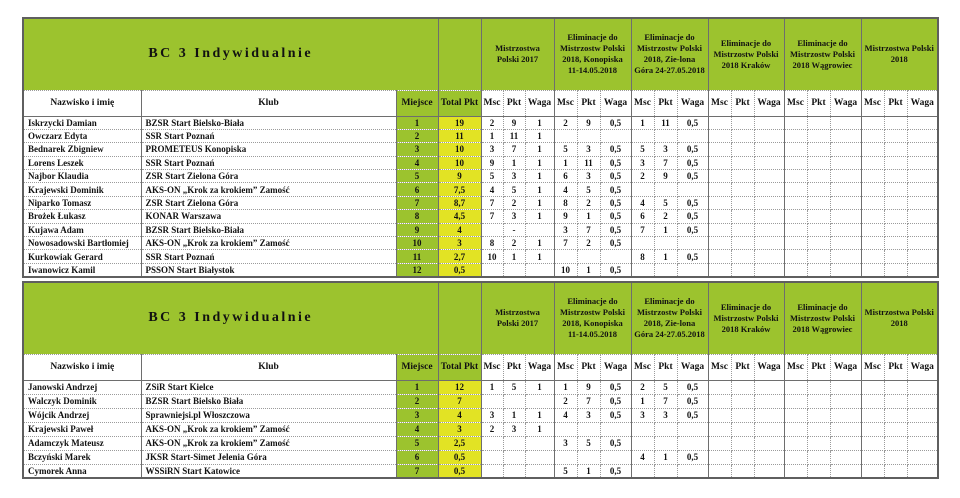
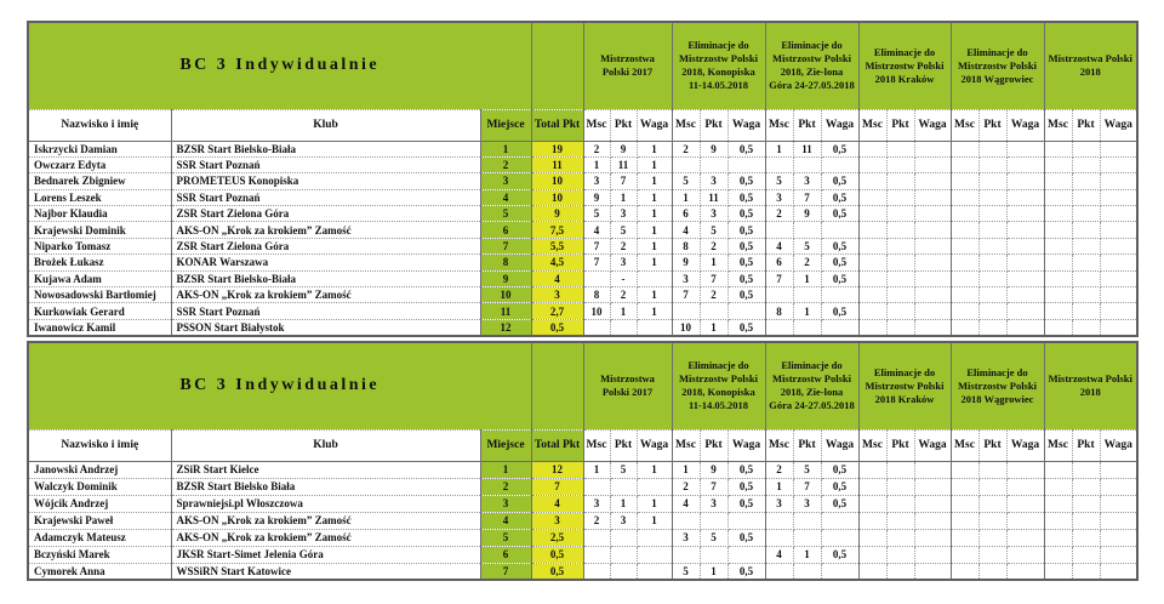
  BC 3 Indywidualnie		Mistrzostwa Polski 2017	Eliminacje do Mistrzostw Polski 2018, Konopiska 11-14.05.2018	Eliminacje do Mistrzostw Polski 2018, Zie-lona Góra 24-27.05.2018	Eliminacje do Mistrzostw Polski 2018 Kraków	Eliminacje do Mistrzostw Polski 2018 Wągrowiec	Mistrzostwa Polski 2018
  Nazwisko i imię	Klub	Miejsce	Total Pkt	Msc	Pkt	Waga	Msc	Pkt	Waga	Msc	Pkt	Waga	Msc	Pkt	Waga	Msc	Pkt	Waga	Msc	Pkt	Waga
  Iskrzycki Damian	BZSR Start Bielsko-Biała	1	19	2	9	1	2	9	0,5	1	11	0,5
  Owczarz Edyta	SSR Start Poznań	2	11	1	11	1
  Bednarek Zbigniew	PROMETEUS Konopiska	3	10	3	7	1	5	3	0,5	5	3	0,5
  Lorens Leszek	SSR Start Poznań	4	10	9	1	1	1	11	0,5	3	7	0,5
  Najbor Klaudia	ZSR Start Zielona Góra	5	9	5	3	1	6	3	0,5	2	9	0,5
  Krajewski Dominik	AKS-ON „Krok za krokiem” Zamość	6	7,5	4	5	1	4	5	0,5
- Niparko Tomasz	ZSR Start Zielona Góra	7	8,7	7	2	1	8	2	0,5	4	5	0,5
+ Niparko Tomasz	ZSR Start Zielona Góra	7	5,5	7	2	1	8	2	0,5	4	5	0,5
  Brożek Łukasz	KONAR Warszawa	8	4,5	7	3	1	9	1	0,5	6	2	0,5
  Kujawa Adam	BZSR Start Bielsko-Biała	9	4		-		3	7	0,5	7	1	0,5
  Nowosadowski Bartłomiej	AKS-ON „Krok za krokiem” Zamość	10	3	8	2	1	7	2	0,5
  Kurkowiak Gerard	SSR Start Poznań	11	2,7	10	1	1				8	1	0,5
  Iwanowicz Kamil	PSSON Start Białystok	12	0,5				10	1	0,5
  BC 3 Indywidualnie		Mistrzostwa Polski 2017	Eliminacje do Mistrzostw Polski 2018, Konopiska 11-14.05.2018	Eliminacje do Mistrzostw Polski 2018, Zie-lona Góra 24-27.05.2018	Eliminacje do Mistrzostw Polski 2018 Kraków	Eliminacje do Mistrzostw Polski 2018 Wągrowiec	Mistrzostwa Polski 2018
  Nazwisko i imię	Klub	Miejsce	Total Pkt	Msc	Pkt	Waga	Msc	Pkt	Waga	Msc	Pkt	Waga	Msc	Pkt	Waga	Msc	Pkt	Waga	Msc	Pkt	Waga
  Janowski Andrzej	ZSiR Start Kielce	1	12	1	5	1	1	9	0,5	2	5	0,5
  Walczyk Dominik	BZSR Start Bielsko Biała	2	7				2	7	0,5	1	7	0,5
  Wójcik Andrzej	Sprawniejsi.pl Włoszczowa	3	4	3	1	1	4	3	0,5	3	3	0,5
  Krajewski Paweł	AKS-ON „Krok za krokiem” Zamość	4	3	2	3	1
  Adamczyk Mateusz	AKS-ON „Krok za krokiem” Zamość	5	2,5				3	5	0,5
  Bczyński Marek	JKSR Start-Simet Jelenia Góra	6	0,5							4	1	0,5
  Cymorek Anna	WSSiRN Start Katowice	7	0,5				5	1	0,5
